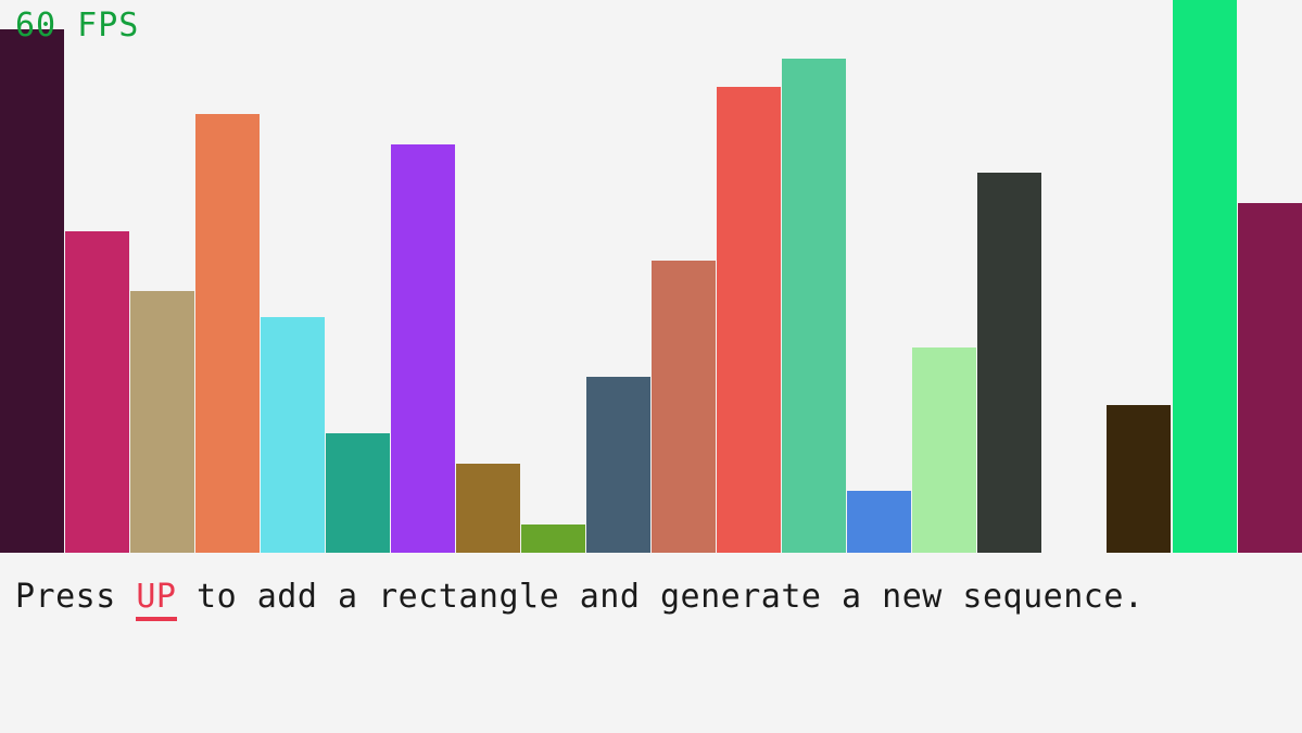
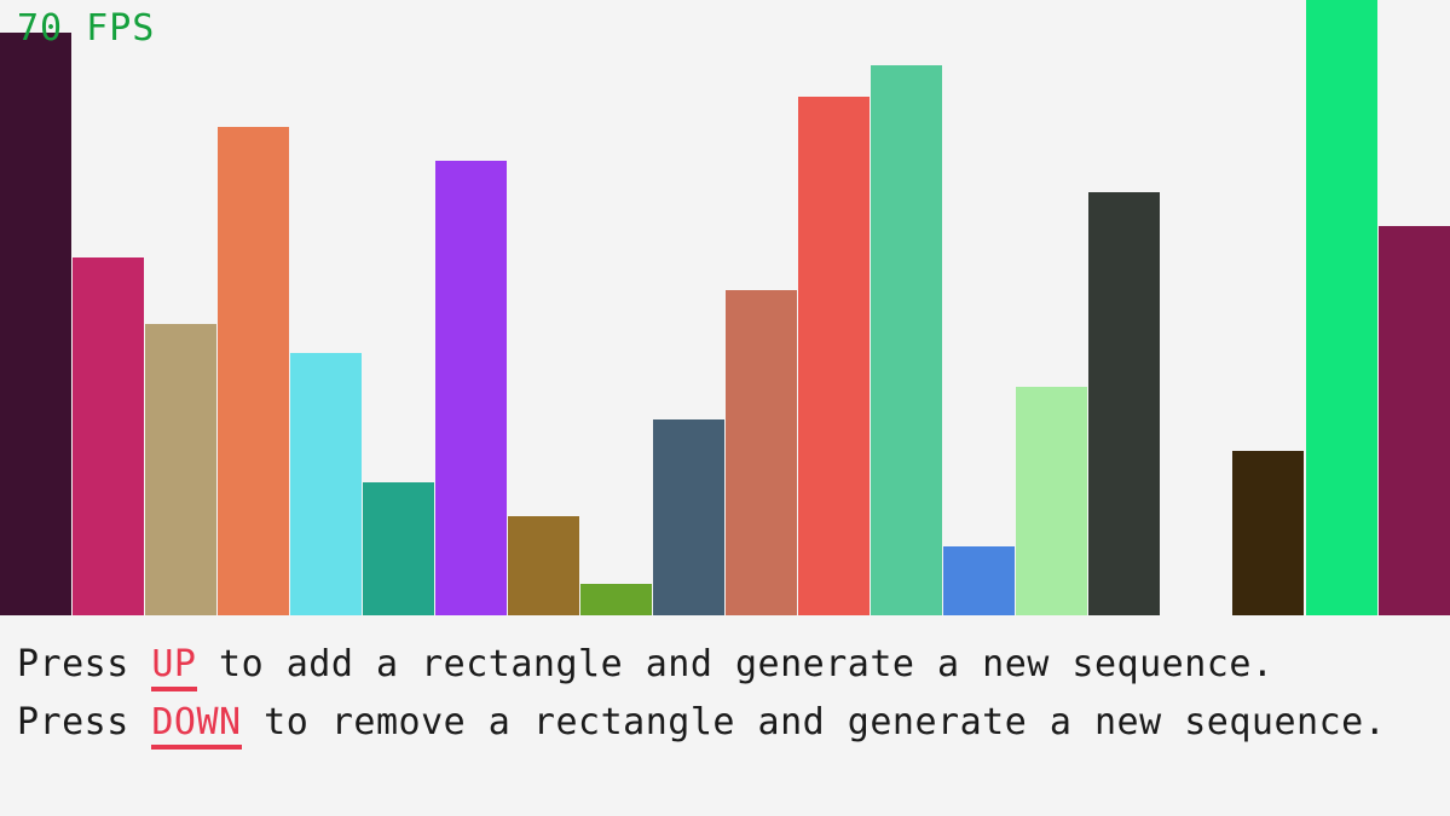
- 60 FPS
+ 70 FPS
  Press UP to add a rectangle and generate a new sequence.
+ Press DOWN to remove a rectangle and generate a new sequence.
